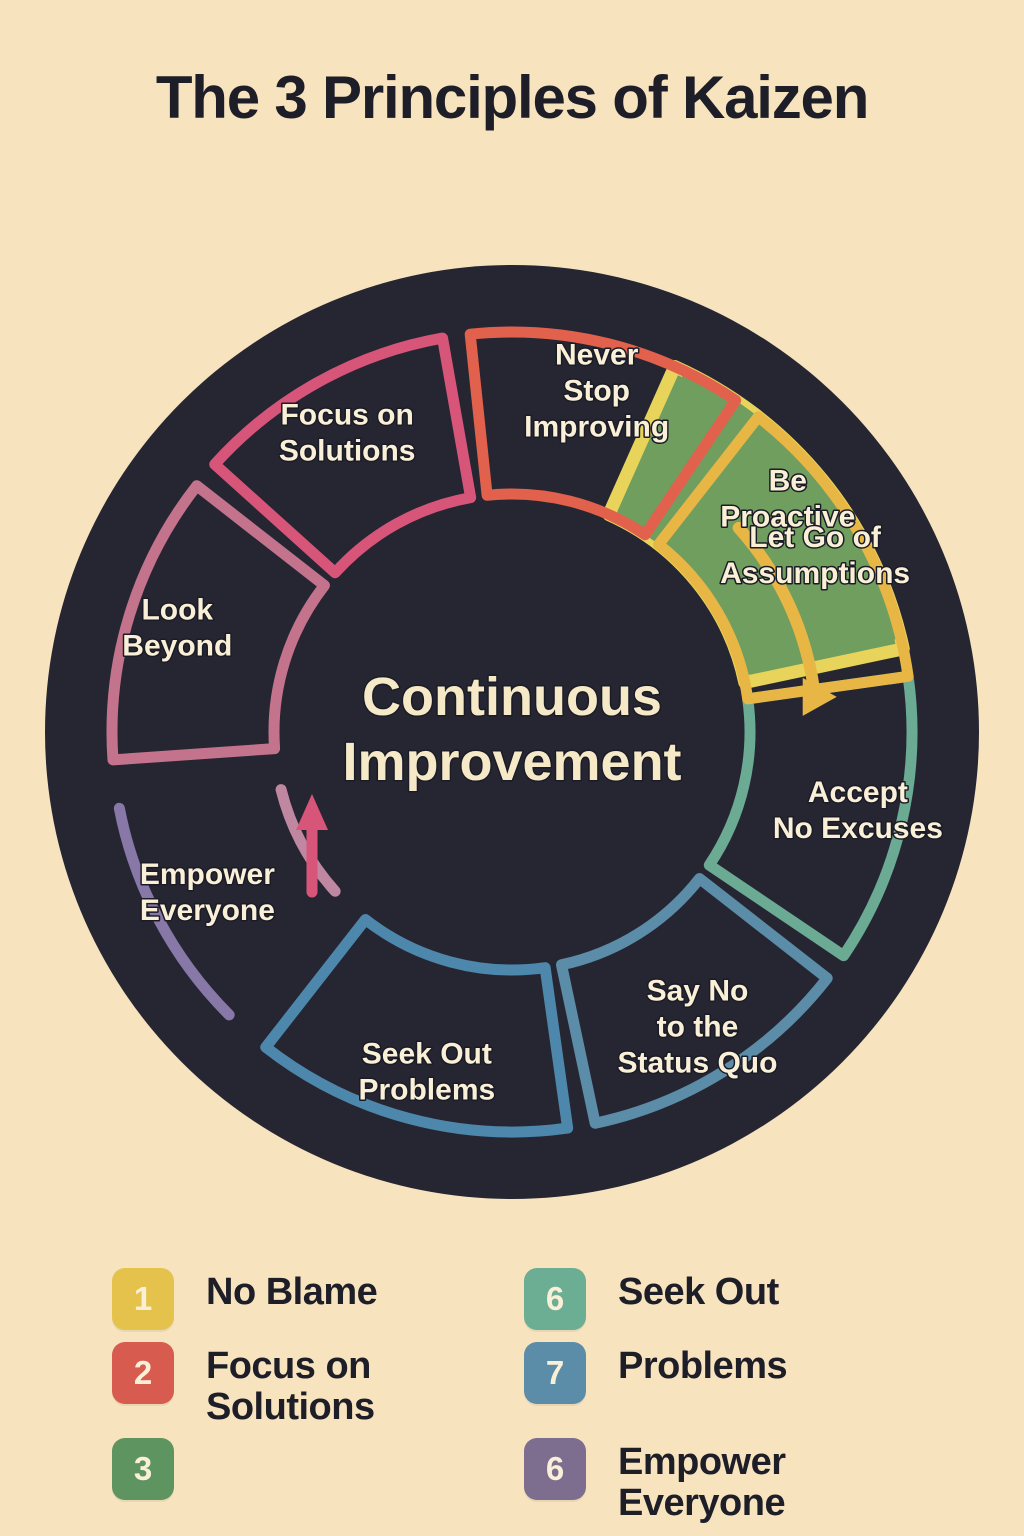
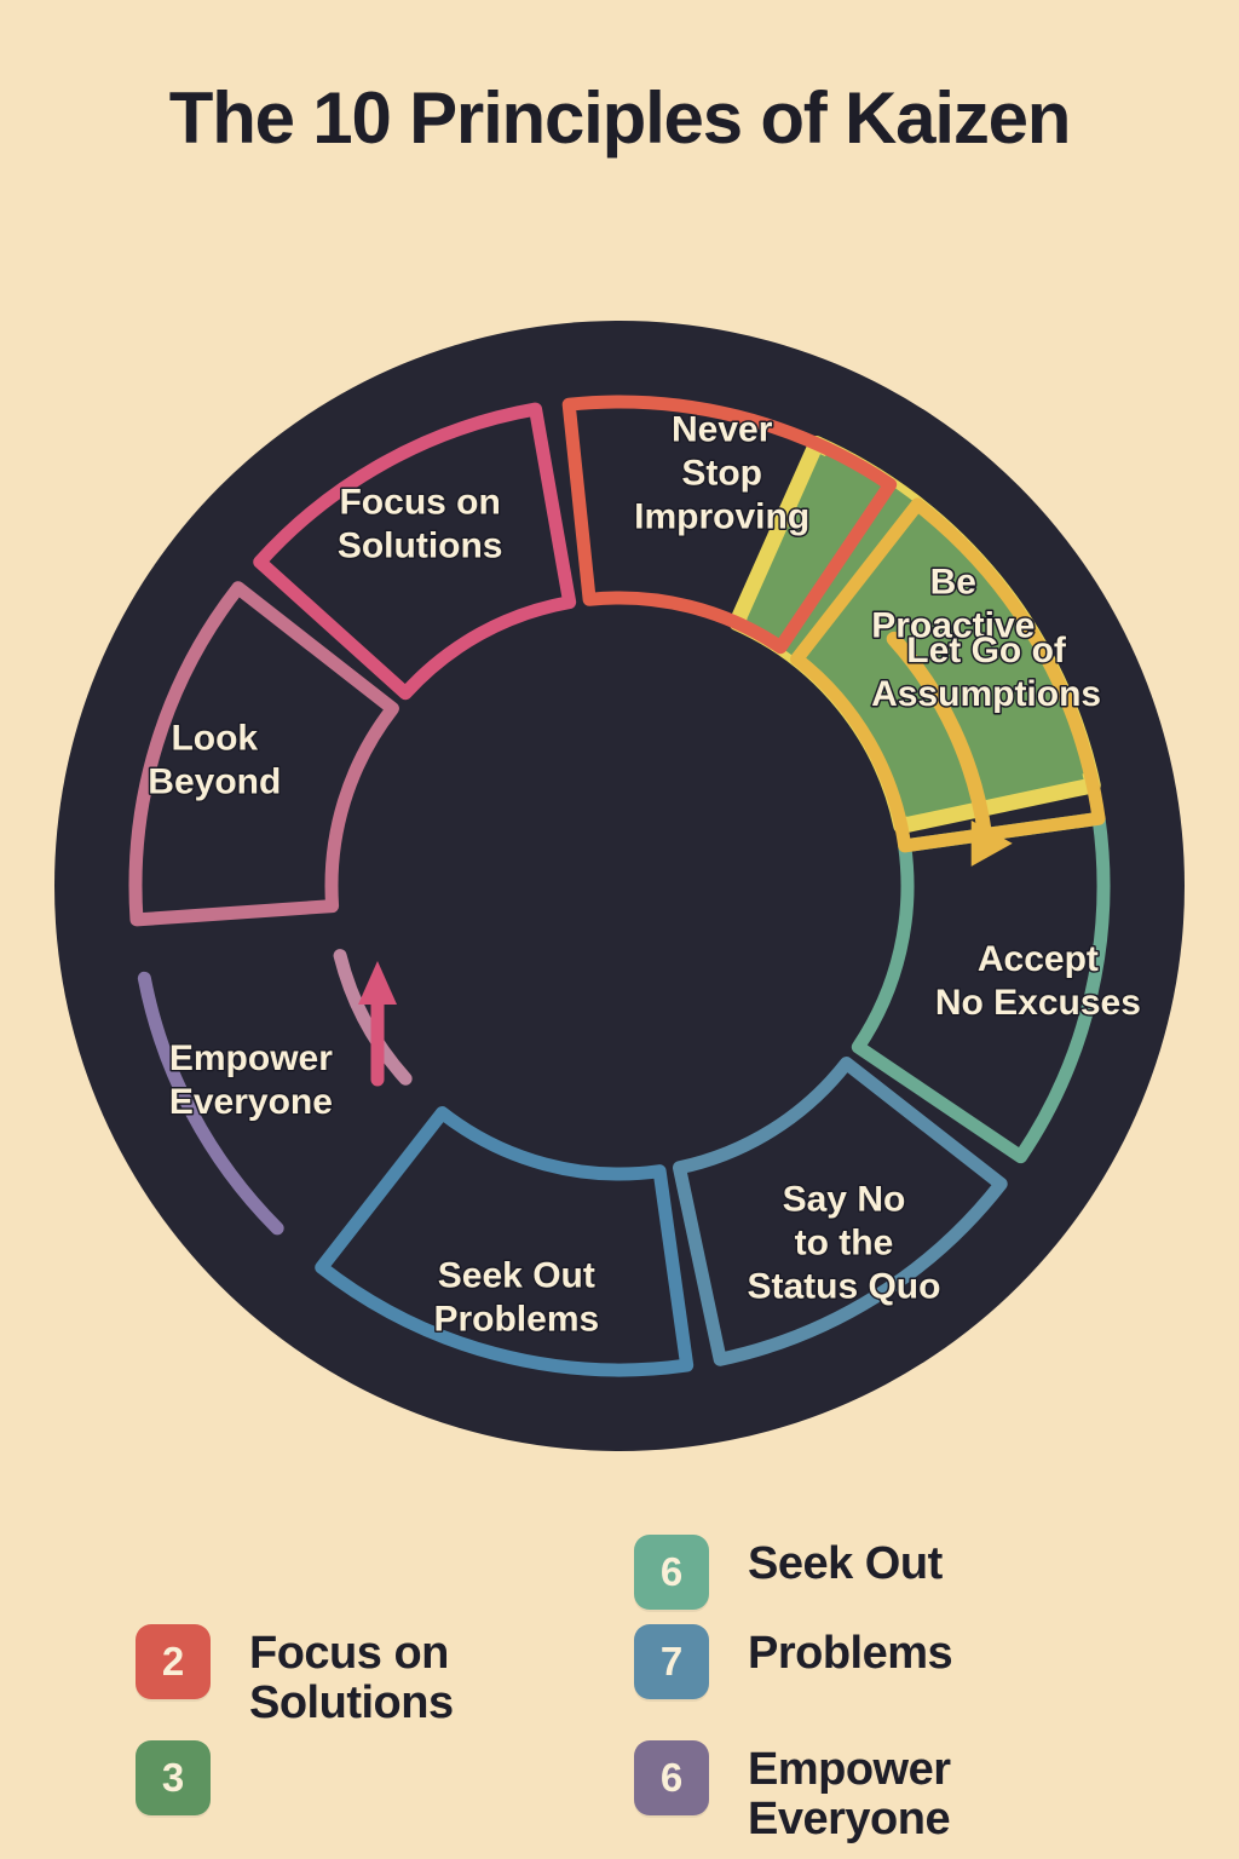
- The 3 Principles of Kaizen
+ The 10 Principles of Kaizen
  Be
  Proactive
  Accept
  No Excuses
  Say No
  to the
  Status Quo
  Seek Out
  Problems
  Empower
  Everyone
  Look
  Beyond
  Focus on
  Solutions
  Never
  Stop
  Improving
  Let Go of
  Assumptions
- Continuous
- Improvement
- 1
- No Blame
  2
  Focus on
  Solutions
  3
  6
  Seek Out
  7
  Problems
  6
  Empower
  Everyone
